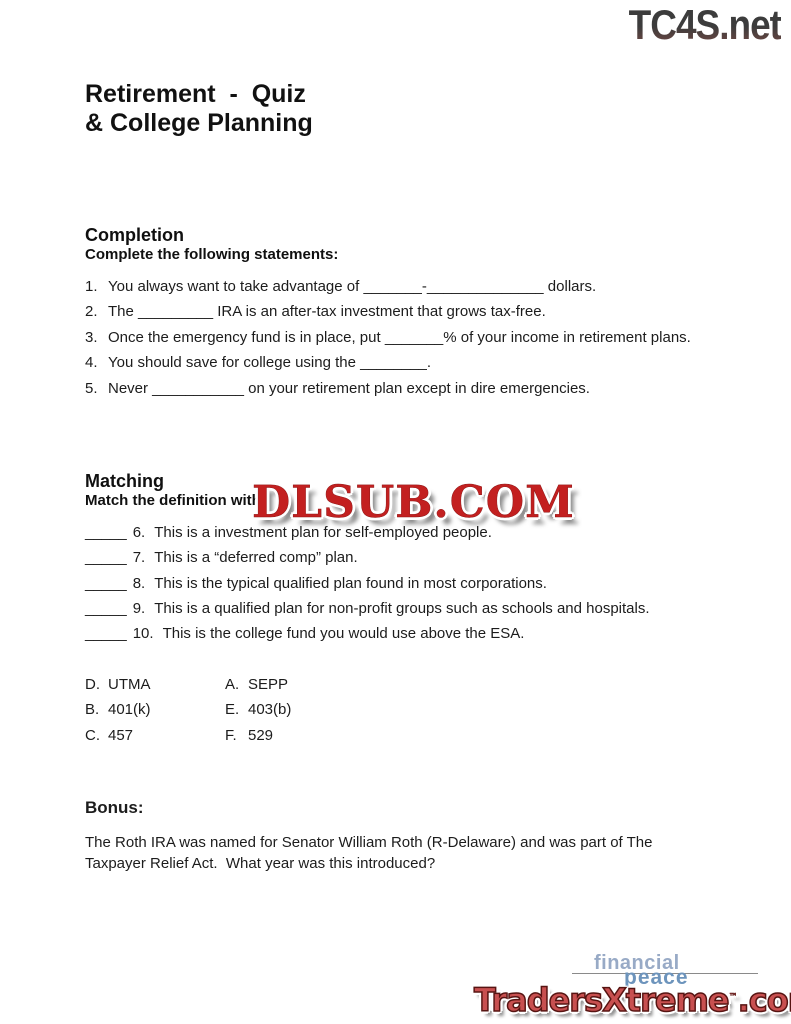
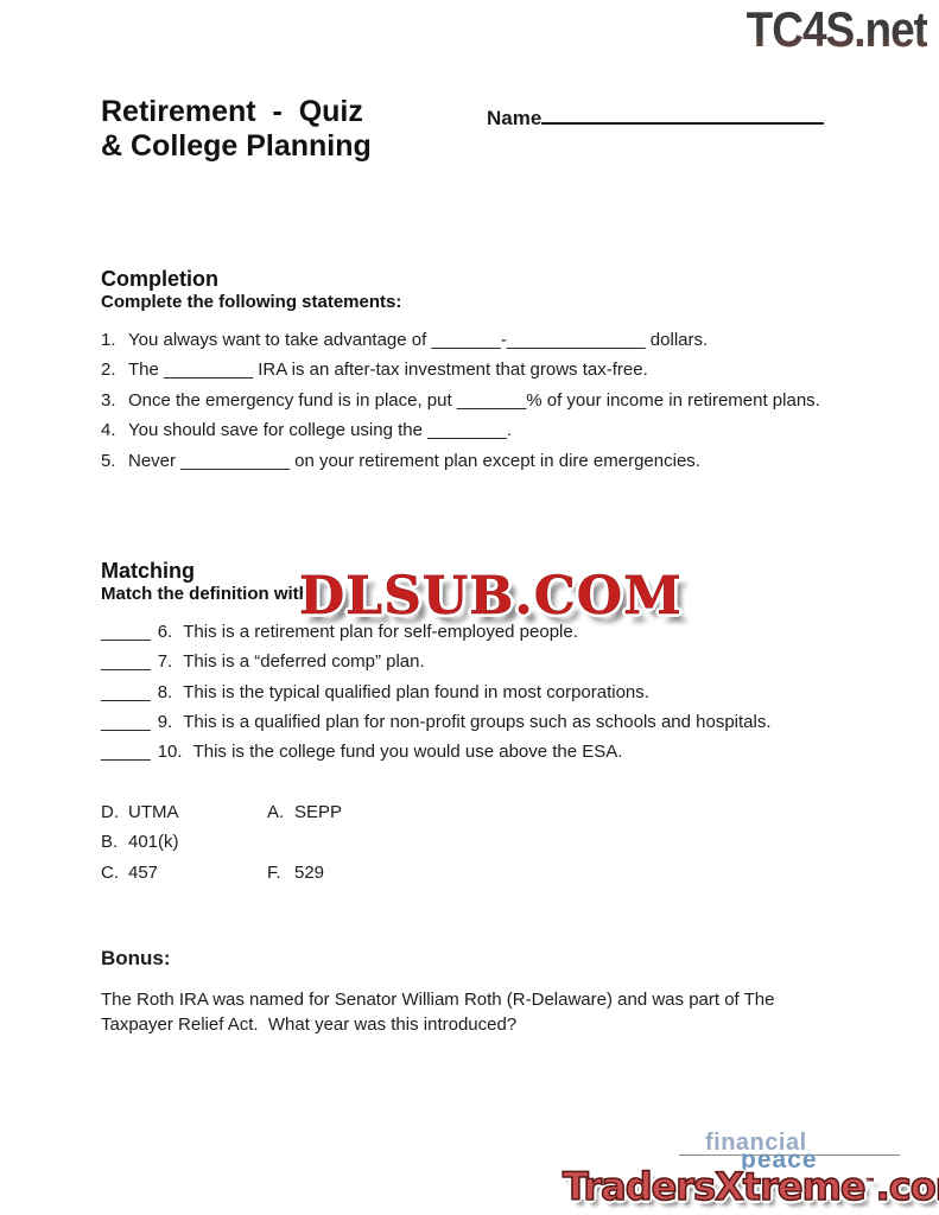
  TC4S.net
  Retirement - Quiz
  & College Planning
+ Name
  Completion
  Complete the following statements:
  1.
  You always want to take advantage of _______-______________ dollars.
  2.
  The _________ IRA is an after-tax investment that grows tax-free.
  3.
  Once the emergency fund is in place, put _______% of your income in retirement plans.
  4.
  You should save for college using the ________.
  5.
  Never ___________ on your retirement plan except in dire emergencies.
  Matching
  Match the definition with
  DLSUB.COM
  _____
  6.
- This is a investment plan for self-employed people.
+ This is a retirement plan for self-employed people.
  _____
  7.
  This is a “deferred comp” plan.
  _____
  8.
  This is the typical qualified plan found in most corporations.
  _____
  9.
  This is a qualified plan for non-profit groups such as schools and hospitals.
  _____
  10.
  This is the college fund you would use above the ESA.
  D.
  UTMA
  A.
  SEPP
  B.
  401(k)
- E.
- 403(b)
  C.
  457
  F.
  529
  Bonus:
  The Roth IRA was named for Senator William Roth (R-Delaware) and was part of The Taxpayer Relief Act. What year was this introduced?
  financial
  peace
  TradersXtreme™.co
